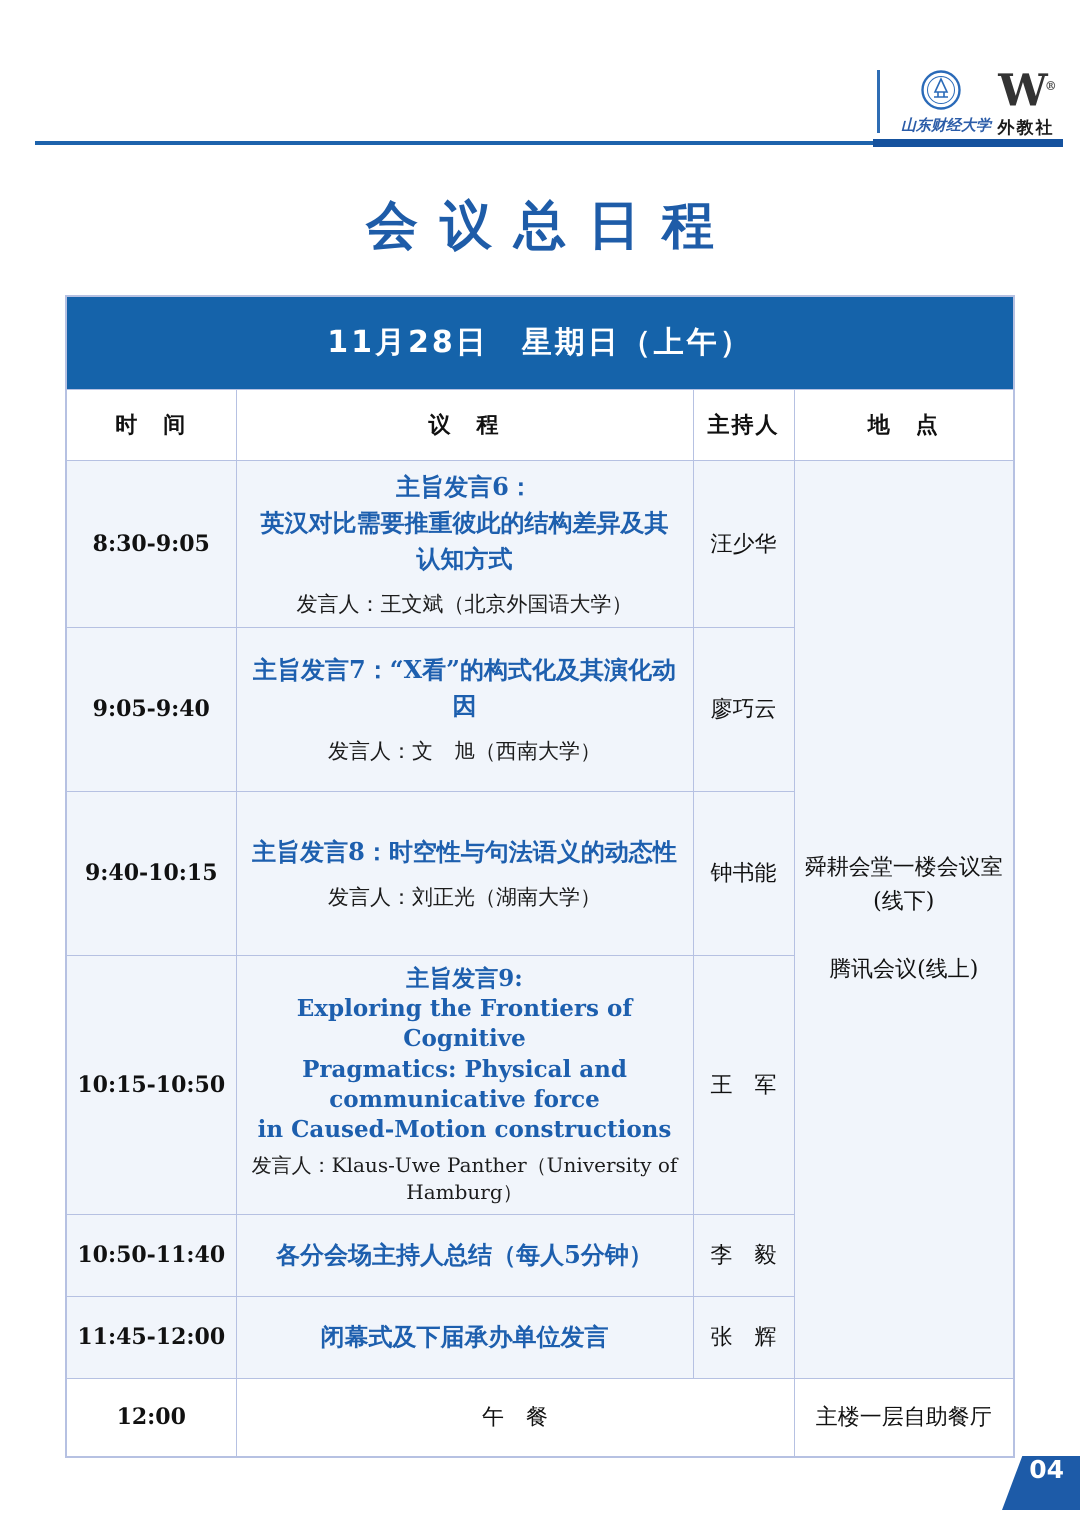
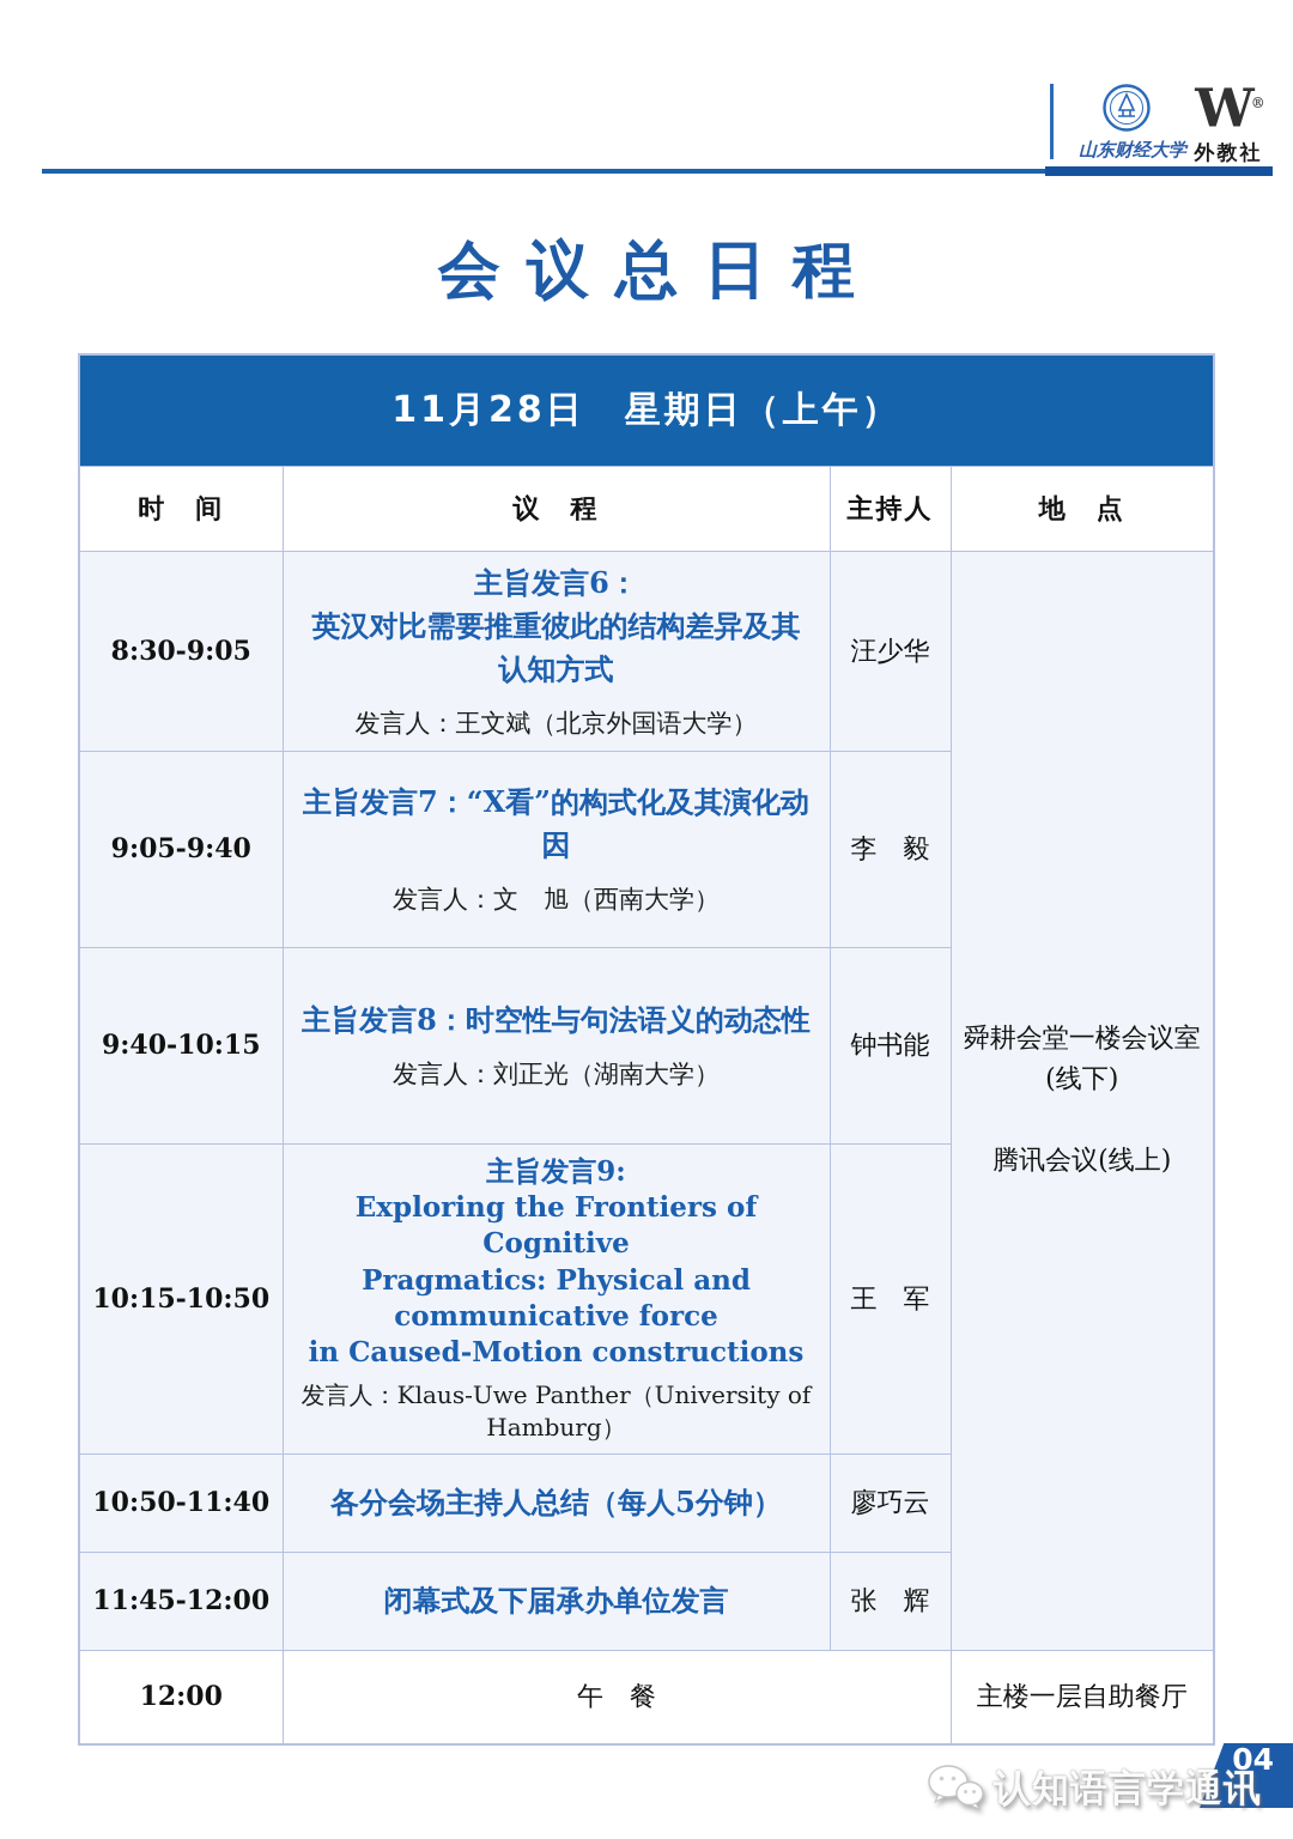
  山东财经大学
  W®
  外教社
  会议总日程
  11月28日 星期日（上午）
  时 间	议 程	主持人	地 点
  8:30-9:05	主旨发言6：英汉对比需要推重彼此的结构差异及其认知方式发言人：王文斌（北京外国语大学）	汪少华	舜耕会堂一楼会议室 (线下)腾讯会议(线上)
- 9:05-9:40	主旨发言7：“X看”的构式化及其演化动因发言人：文 旭（西南大学）	廖巧云
+ 9:05-9:40	主旨发言7：“X看”的构式化及其演化动因发言人：文 旭（西南大学）	李 毅
  9:40-10:15	主旨发言8：时空性与句法语义的动态性发言人：刘正光（湖南大学）	钟书能
  10:15-10:50	主旨发言9:Exploring the Frontiers of CognitivePragmatics: Physical and communicative forcein Caused-Motion constructions发言人：Klaus-Uwe Panther（University of Hamburg）	王 军
- 10:50-11:40	各分会场主持人总结（每人5分钟）	李 毅
+ 10:50-11:40	各分会场主持人总结（每人5分钟）	廖巧云
  11:45-12:00	闭幕式及下届承办单位发言	张 辉
  12:00	午 餐	主楼一层自助餐厅
  04
+ 认知语言学通讯
